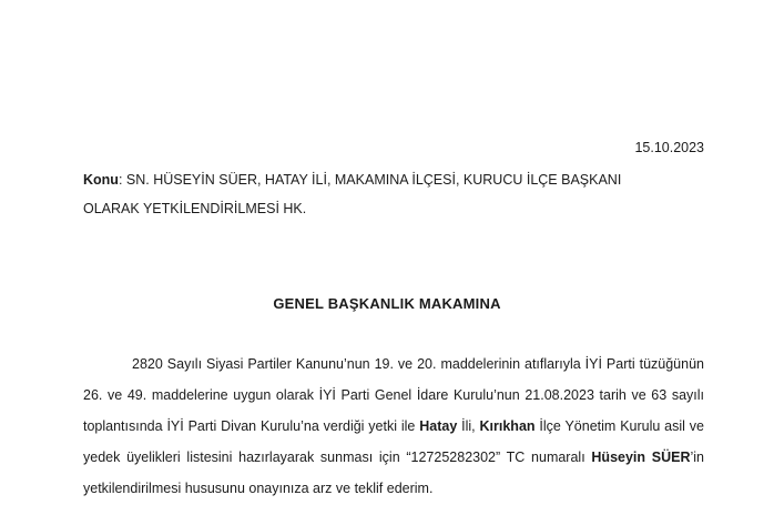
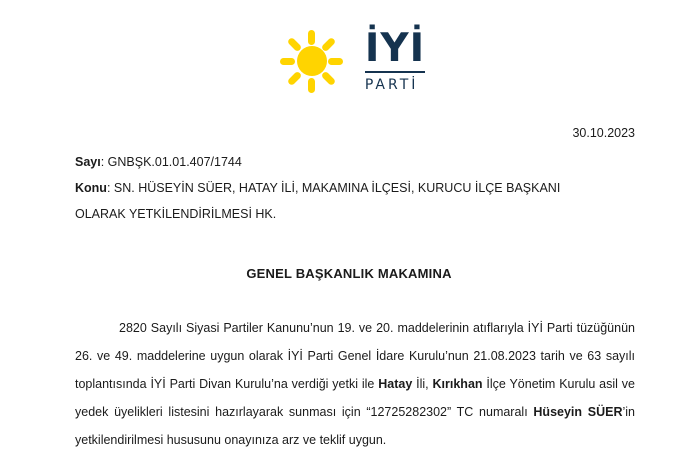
+ İYİ
+ PARTİ
- 15.10.2023
+ 30.10.2023
+ Sayı: GNBŞK.01.01.407/1744
  Konu: SN. HÜSEYİN SÜER, HATAY İLİ, MAKAMINA İLÇESİ, KURUCU İLÇE BAŞKANI
  OLARAK YETKİLENDİRİLMESİ HK.
  GENEL BAŞKANLIK MAKAMINA
- 2820 Sayılı Siyasi Partiler Kanunu’nun 19. ve 20. maddelerinin atıflarıyla İYİ Parti tüzüğünün 26. ve 49. maddelerine uygun olarak İYİ Parti Genel İdare Kurulu’nun 21.08.2023 tarih ve 63 sayılı toplantısında İYİ Parti Divan Kurulu’na verdiği yetki ile Hatay İli, Kırıkhan İlçe Yönetim Kurulu asil ve yedek üyelikleri listesini hazırlayarak sunması için “12725282302” TC numaralı Hüseyin SÜER’in yetkilendirilmesi hususunu onayınıza arz ve teklif ederim.
+ 2820 Sayılı Siyasi Partiler Kanunu’nun 19. ve 20. maddelerinin atıflarıyla İYİ Parti tüzüğünün 26. ve 49. maddelerine uygun olarak İYİ Parti Genel İdare Kurulu’nun 21.08.2023 tarih ve 63 sayılı toplantısında İYİ Parti Divan Kurulu’na verdiği yetki ile Hatay İli, Kırıkhan İlçe Yönetim Kurulu asil ve yedek üyelikleri listesini hazırlayarak sunması için “12725282302” TC numaralı Hüseyin SÜER’in yetkilendirilmesi hususunu onayınıza arz ve teklif uygun.
